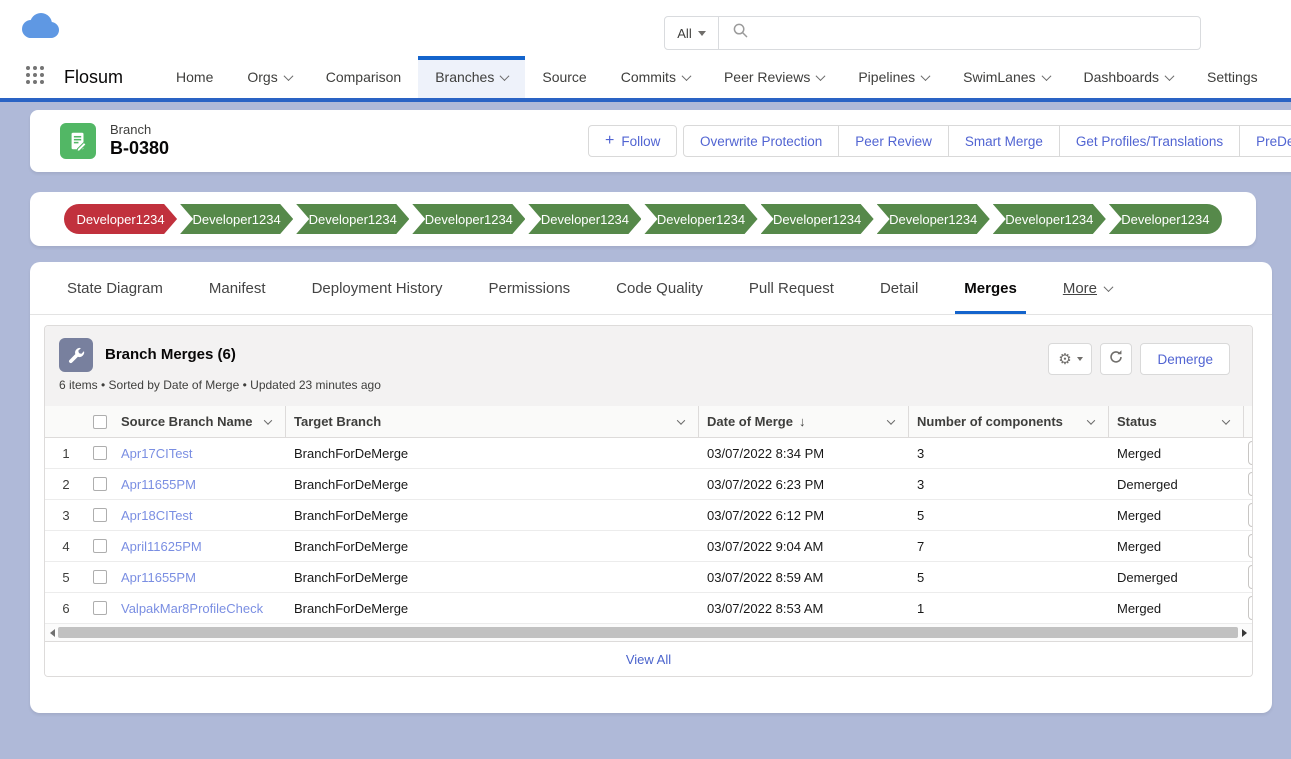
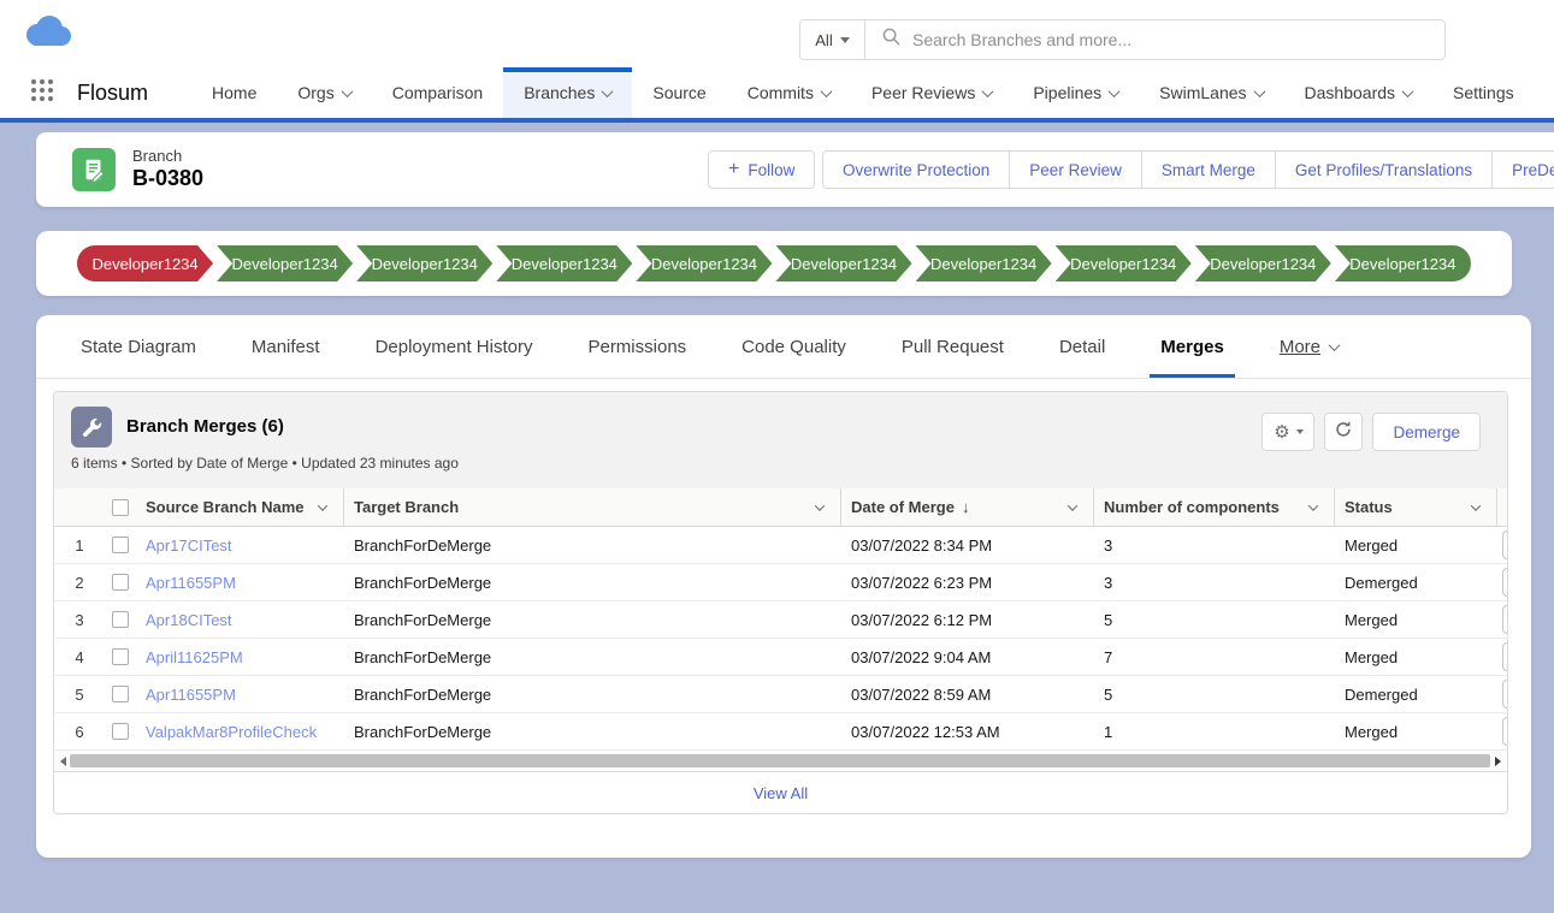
  All
+ Search Branches and more...
  Flosum
  Home
  Orgs
  Comparison
  Branches
  Source
  Commits
  Peer Reviews
  Pipelines
  SwimLanes
  Dashboards
  Settings
  Branch
  B-0380
  +
  Follow
  Overwrite Protection
  Peer Review
  Smart Merge
  Get Profiles/Translations
  Developer1234
  Developer1234
  Developer1234
  Developer1234
  Developer1234
  Developer1234
  Developer1234
  Developer1234
  Developer1234
  Developer1234
  State Diagram
  Manifest
  Deployment History
  Permissions
  Code Quality
  Pull Request
  Detail
  Merges
  More
  Branch Merges (6)
  6 items • Sorted by Date of Merge • Updated 23 minutes ago
  ⚙
  Demerge
  Source Branch Name
  Target Branch
  Date of Merge
  ↓
  Number of components
  Status
  1
  Apr17CITest
  BranchForDeMerge
  03/07/2022 8:34 PM
  3
  Merged
  2
  Apr11655PM
  BranchForDeMerge
  03/07/2022 6:23 PM
  3
  Demerged
  3
  Apr18CITest
  BranchForDeMerge
  03/07/2022 6:12 PM
  5
  Merged
  4
  April11625PM
  BranchForDeMerge
  03/07/2022 9:04 AM
  7
  Merged
  5
  Apr11655PM
  BranchForDeMerge
  03/07/2022 8:59 AM
  5
  Demerged
  6
  ValpakMar8ProfileCheck
  BranchForDeMerge
- 03/07/2022 8:53 AM
+ 03/07/2022 12:53 AM
  1
  Merged
  View All
